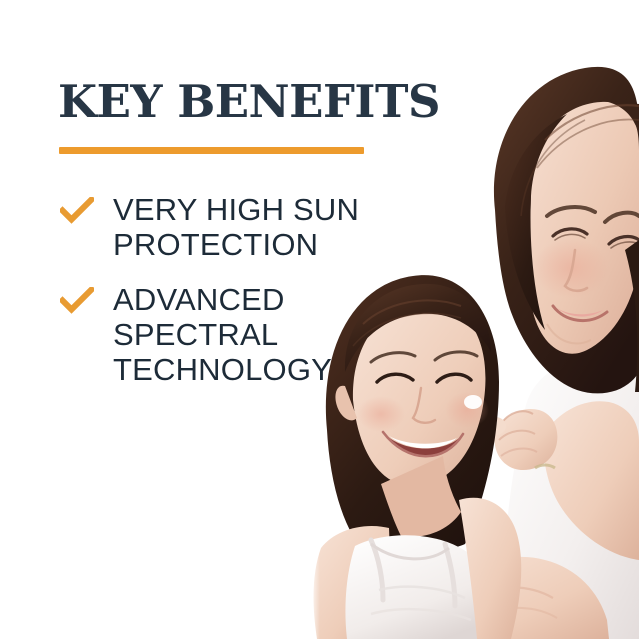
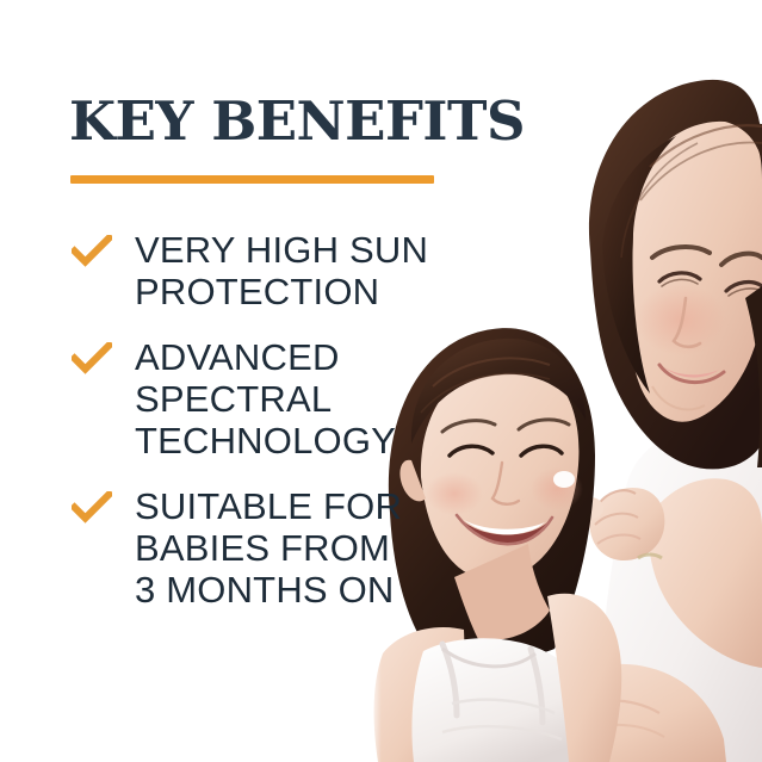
  KEY BENEFITS
  VERY HIGH SUN
  PROTECTION
  ADVANCED
  SPECTRAL
  TECHNOLOGY
+ SUITABLE FOR
+ BABIES FROM
+ 3 MONTHS ON
